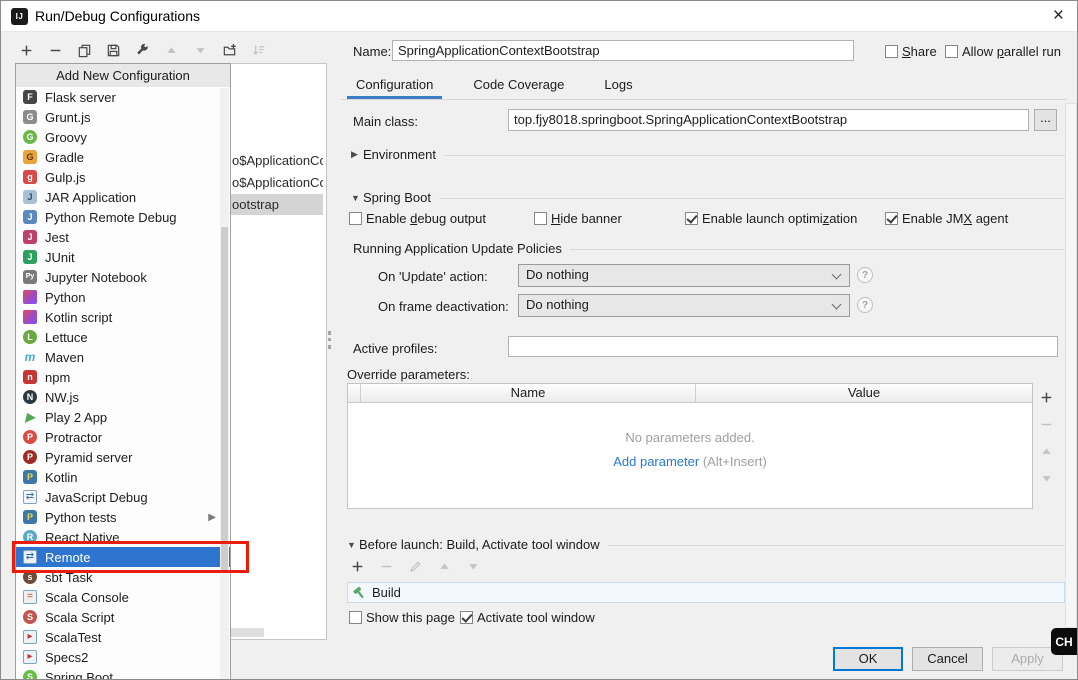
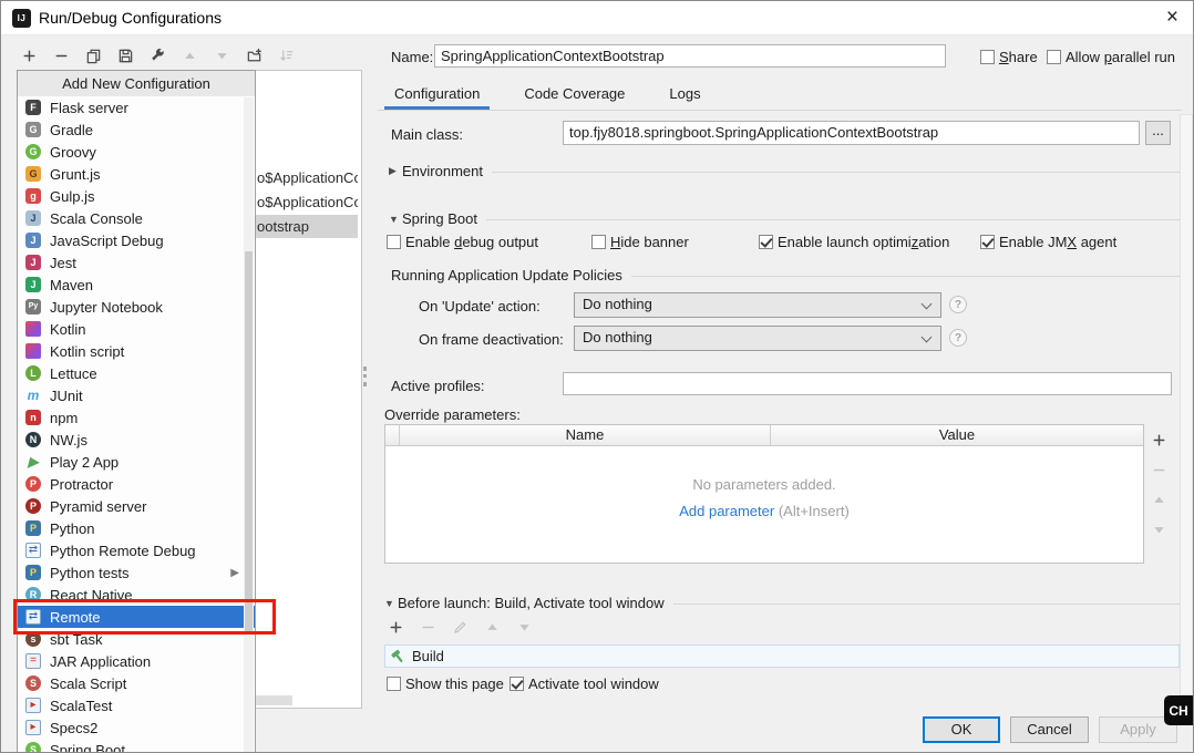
  IJ
  Run/Debug Configurations
  ×
  o$ApplicationC
  o$ApplicationC
  ootstrap
  Name:
  SpringApplicationContextBootstrap
  Share
  Allow parallel run
  Configuration
  Code Coverage
  Logs
  Main class:
  top.fjy8018.springboot.SpringApplicationContextBootstrap
  ...
  ▶
  Environment
  ▼
  Spring Boot
  Enable debug output
  Hide banner
  Enable launch optimization
  Enable JMX agent
  Running Application Update Policies
  On 'Update' action:
  Do nothing
  ?
  On frame deactivation:
  Do nothing
  ?
  Active profiles:
  Override parameters:
  Name
  Value
  No parameters added.
  Add parameter (Alt+Insert)
  ▼
  Before launch: Build, Activate tool window
  Build
  Show this page
  Activate tool window
  OK
  Cancel
  Apply
  Add New Configuration
  F
  Flask server
  G
- Grunt.js
+ Gradle
  G
  Groovy
  G
- Gradle
+ Grunt.js
  g
  Gulp.js
  J
- JAR Application
+ Scala Console
  J
- Python Remote Debug
+ JavaScript Debug
  J
  Jest
  J
- JUnit
+ Maven
  Jupyter Notebook
- Python
+ Kotlin
  Kotlin script
  L
  Lettuce
  m
- Maven
+ JUnit
  n
  npm
  N
  NW.js
  ▶
  Play 2 App
  P
  Protractor
  P
  Pyramid server
  P
- Kotlin
+ Python
  ⇄
- JavaScript Debug
+ Python Remote Debug
  P
  Python tests
  ▶
  R
  React Native
  ⇄
  Remote
  s
  sbt Task
  =
- Scala Console
+ JAR Application
  S
  Scala Script
  ▸
  ScalaTest
  ▸
  Specs2
  S
  Spring Boot
  CH
